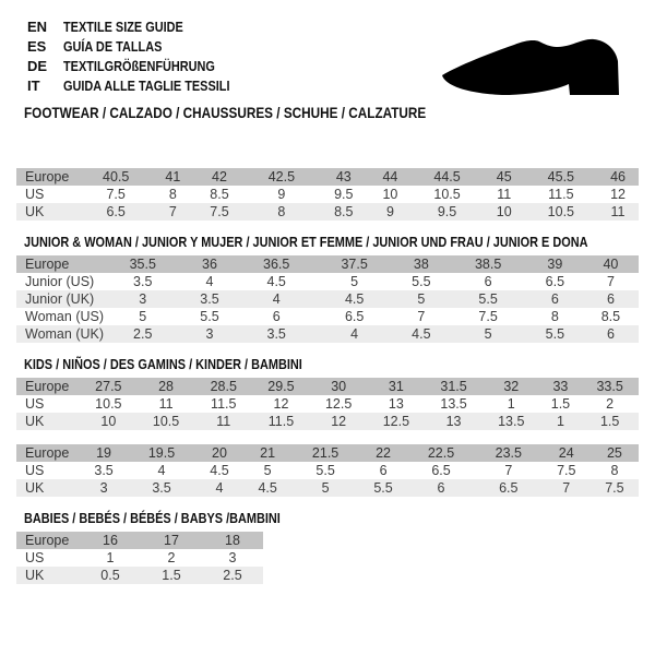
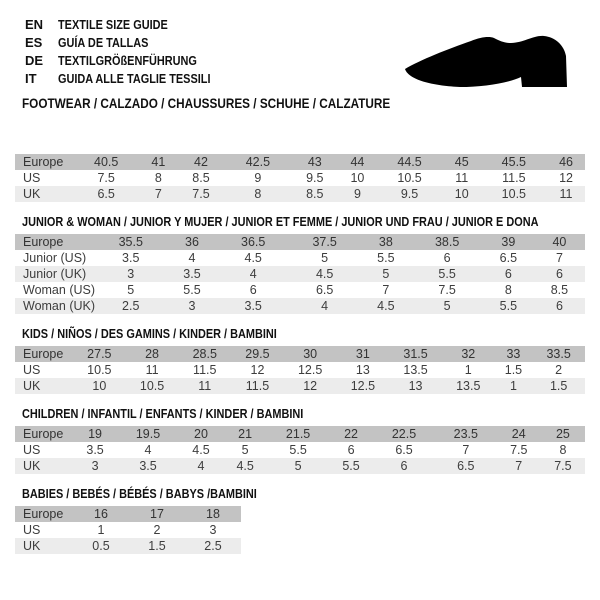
  EN
  TEXTILE SIZE GUIDE
  ES
  GUÍA DE TALLAS
  DE
  TEXTILGRÖßENFÜHRUNG
  IT
  GUIDA ALLE TAGLIE TESSILI
  FOOTWEAR / CALZADO / CHAUSSURES / SCHUHE / CALZATURE
  Europe	40.5	41	42	42.5	43	44	44.5	45	45.5	46
  US	7.5	8	8.5	9	9.5	10	10.5	11	11.5	12
  UK	6.5	7	7.5	8	8.5	9	9.5	10	10.5	11
  JUNIOR & WOMAN / JUNIOR Y MUJER / JUNIOR ET FEMME / JUNIOR UND FRAU / JUNIOR E DONA
  Europe	35.5	36	36.5	37.5	38	38.5	39	40
  Junior (US)	3.5	4	4.5	5	5.5	6	6.5	7
  Junior (UK)	3	3.5	4	4.5	5	5.5	6	6
  Woman (US)	5	5.5	6	6.5	7	7.5	8	8.5
  Woman (UK)	2.5	3	3.5	4	4.5	5	5.5	6
  KIDS / NIÑOS / DES GAMINS / KINDER / BAMBINI
  Europe	27.5	28	28.5	29.5	30	31	31.5	32	33	33.5
  US	10.5	11	11.5	12	12.5	13	13.5	1	1.5	2
  UK	10	10.5	11	11.5	12	12.5	13	13.5	1	1.5
+ CHILDREN / INFANTIL / ENFANTS / KINDER / BAMBINI
  Europe	19	19.5	20	21	21.5	22	22.5	23.5	24	25
  US	3.5	4	4.5	5	5.5	6	6.5	7	7.5	8
  UK	3	3.5	4	4.5	5	5.5	6	6.5	7	7.5
  BABIES / BEBÉS / BÉBÉS / BABYS /BAMBINI
  Europe	16	17	18
  US	1	2	3
  UK	0.5	1.5	2.5
